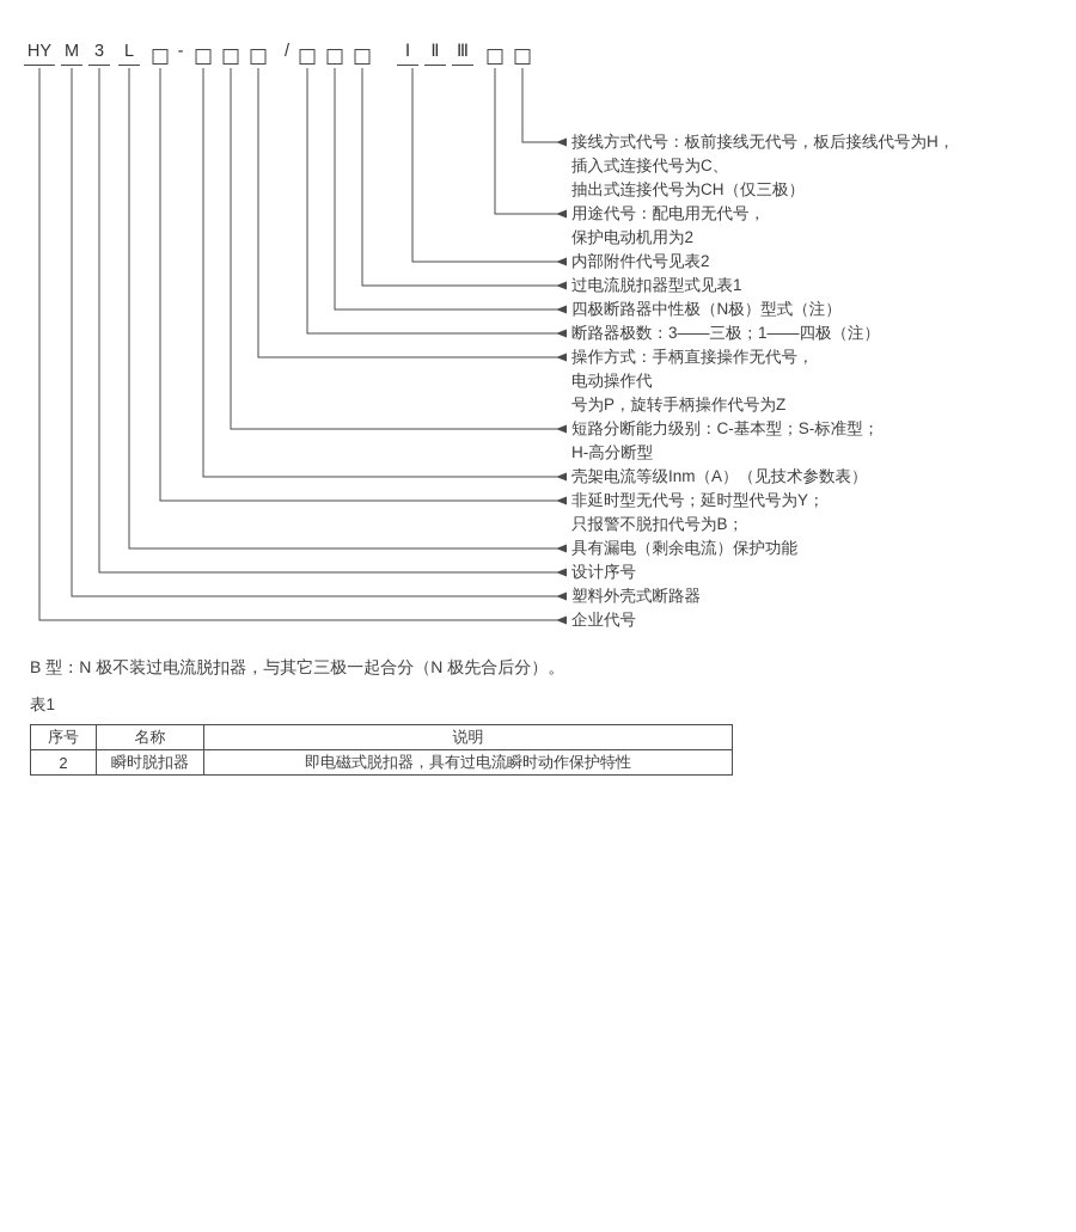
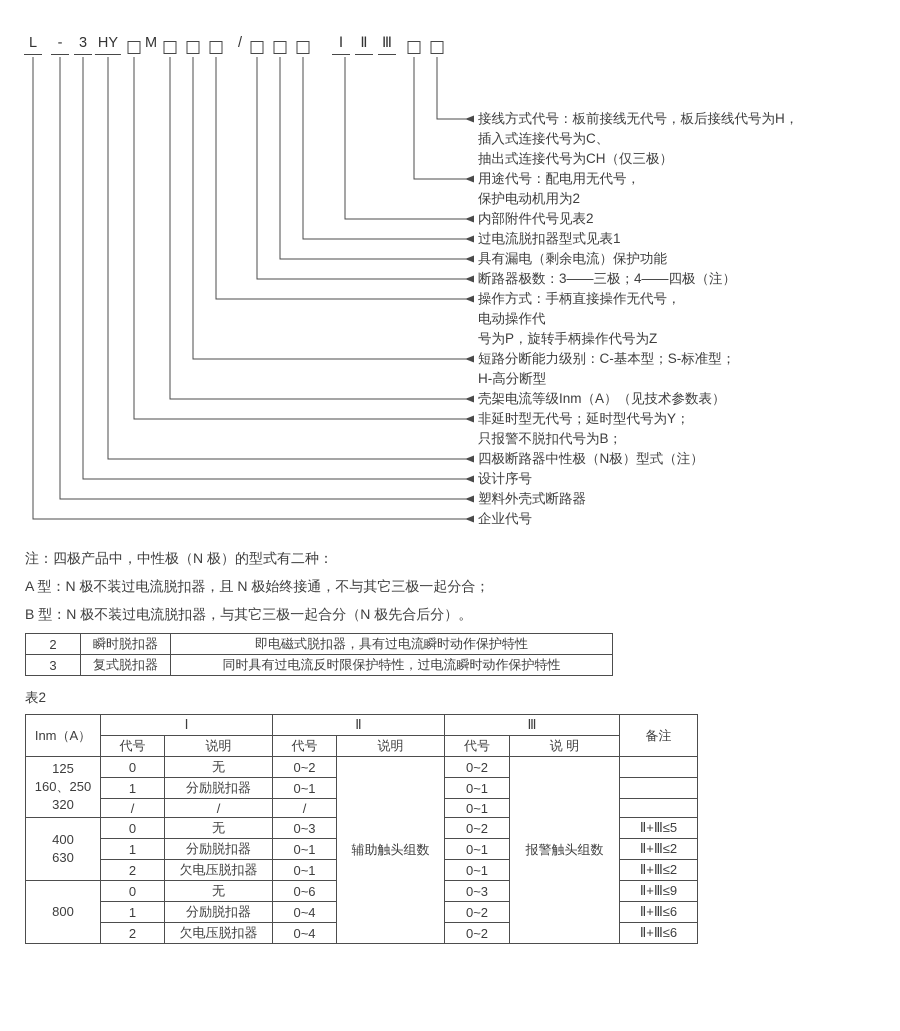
- HY
+ L
- M
+ -
  3
- L
+ HY
- -
+ M
  /
  Ⅰ
  Ⅱ
  Ⅲ
  接线方式代号：板前接线无代号，板后接线代号为H，
  插入式连接代号为C、
  抽出式连接代号为CH（仅三极）
  用途代号：配电用无代号，
  保护电动机用为2
  内部附件代号见表2
  过电流脱扣器型式见表1
- 四极断路器中性极（N极）型式（注）
+ 具有漏电（剩余电流）保护功能
- 断路器极数：3——三极；1——四极（注）
+ 断路器极数：3——三极；4——四极（注）
  操作方式：手柄直接操作无代号，
  电动操作代
  号为P，旋转手柄操作代号为Z
  短路分断能力级别：C-基本型；S-标准型；
  H-高分断型
  壳架电流等级Inm（A）（见技术参数表）
  非延时型无代号；延时型代号为Y；
  只报警不脱扣代号为B；
- 具有漏电（剩余电流）保护功能
+ 四极断路器中性极（N极）型式（注）
  设计序号
  塑料外壳式断路器
  企业代号
+ 注：四极产品中，中性极（N 极）的型式有二种：
+ A 型：N 极不装过电流脱扣器，且 N 极始终接通，不与其它三极一起分合；
  B 型：N 极不装过电流脱扣器，与其它三极一起合分（N 极先合后分）。
- 表1
- 序号	名称	说明
  2	瞬时脱扣器	即电磁式脱扣器，具有过电流瞬时动作保护特性
+ 3	复式脱扣器	同时具有过电流反时限保护特性，过电流瞬时动作保护特性
+ 表2
+ Inm（A）	Ⅰ	Ⅱ	Ⅲ	备注
+ 代号	说明	代号	说明	代号	说 明
+ 125 160、250 320	0	无	0~2	辅助触头组数	0~2	报警触头组数
+ 1	分励脱扣器	0~1	0~1
+ /	/	/	0~1
+ 400 630	0	无	0~3	0~2	Ⅱ+Ⅲ≤5
+ 1	分励脱扣器	0~1	0~1	Ⅱ+Ⅲ≤2
+ 2	欠电压脱扣器	0~1	0~1	Ⅱ+Ⅲ≤2
+ 800	0	无	0~6	0~3	Ⅱ+Ⅲ≤9
+ 1	分励脱扣器	0~4	0~2	Ⅱ+Ⅲ≤6
+ 2	欠电压脱扣器	0~4	0~2	Ⅱ+Ⅲ≤6
